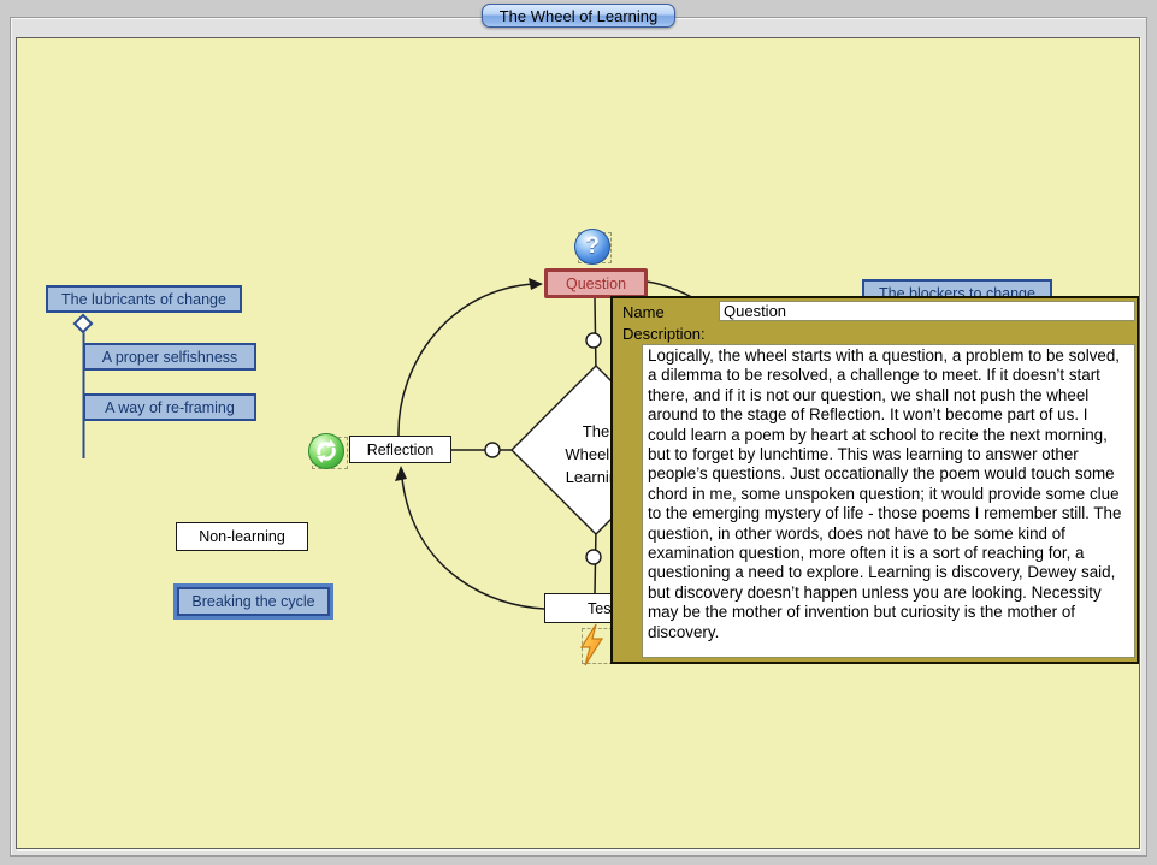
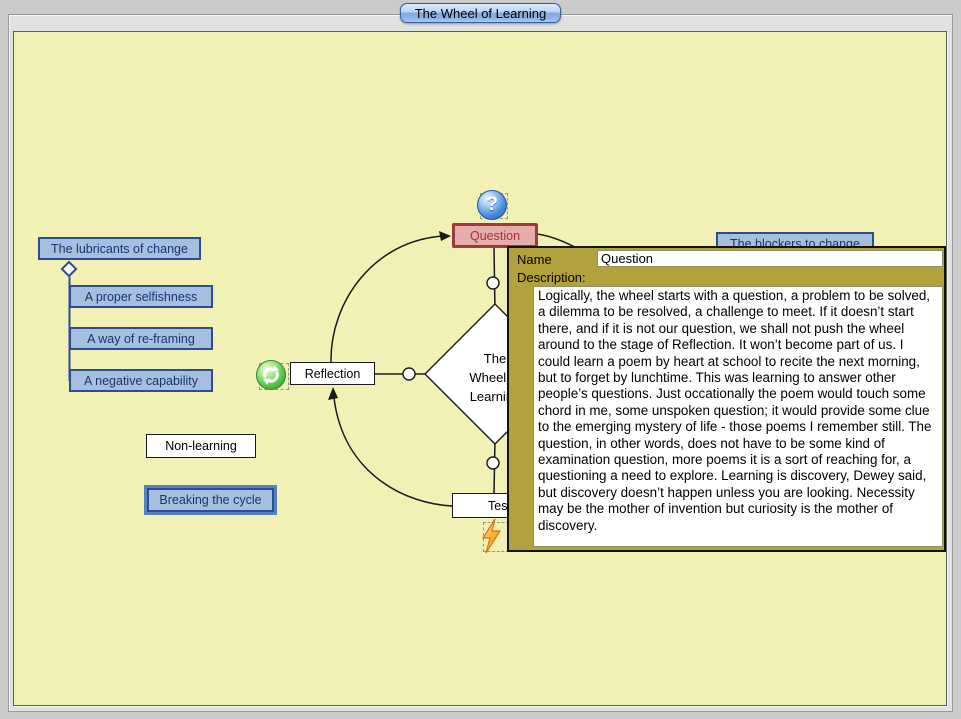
  The Wheel of Learning
  The lubricants of change
  A proper selfishness
  A way of re-framing
+ A negative capability
  Non-learning
  Breaking the cycle
  Reflection
  Question
  Tes
  The blockers to change
  The
  Wheel
  Learni
  ?
  Name
  Question
  Description:
- Logically, the wheel starts with a question, a problem to be solved, a dilemma to be resolved, a challenge to meet. If it doesn’t start there, and if it is not our question, we shall not push the wheel around to the stage of Reflection. It won’t become part of us. I could learn a poem by heart at school to recite the next morning, but to forget by lunchtime. This was learning to answer other people’s questions. Just occationally the poem would touch some chord in me, some unspoken question; it would provide some clue to the emerging mystery of life - those poems I remember still. The question, in other words, does not have to be some kind of examination question, more often it is a sort of reaching for, a questioning a need to explore. Learning is discovery, Dewey said, but discovery doesn’t happen unless you are looking. Necessity may be the mother of invention but curiosity is the mother of discovery.
+ Logically, the wheel starts with a question, a problem to be solved, a dilemma to be resolved, a challenge to meet. If it doesn’t start there, and if it is not our question, we shall not push the wheel around to the stage of Reflection. It won’t become part of us. I could learn a poem by heart at school to recite the next morning, but to forget by lunchtime. This was learning to answer other people’s questions. Just occationally the poem would touch some chord in me, some unspoken question; it would provide some clue to the emerging mystery of life - those poems I remember still. The question, in other words, does not have to be some kind of examination question, more poems it is a sort of reaching for, a questioning a need to explore. Learning is discovery, Dewey said, but discovery doesn’t happen unless you are looking. Necessity may be the mother of invention but curiosity is the mother of discovery.
